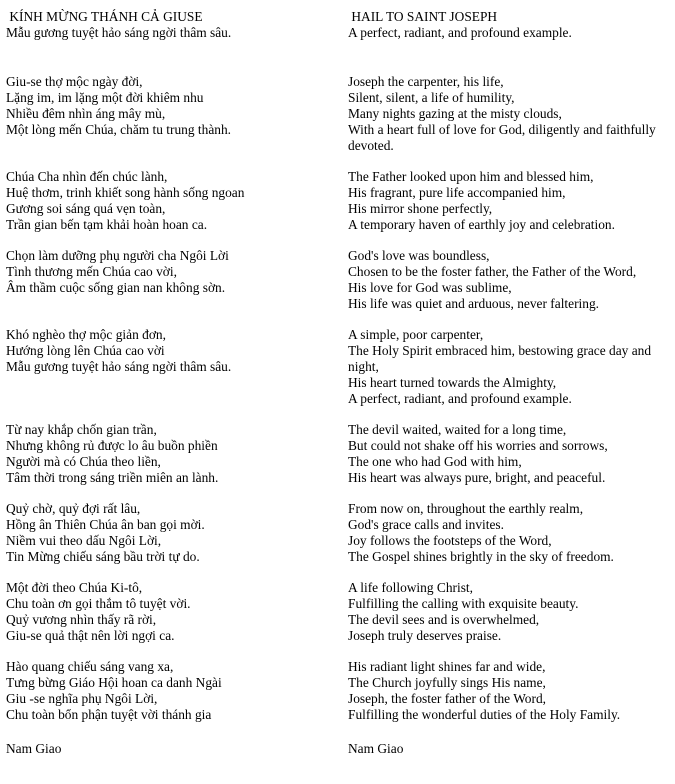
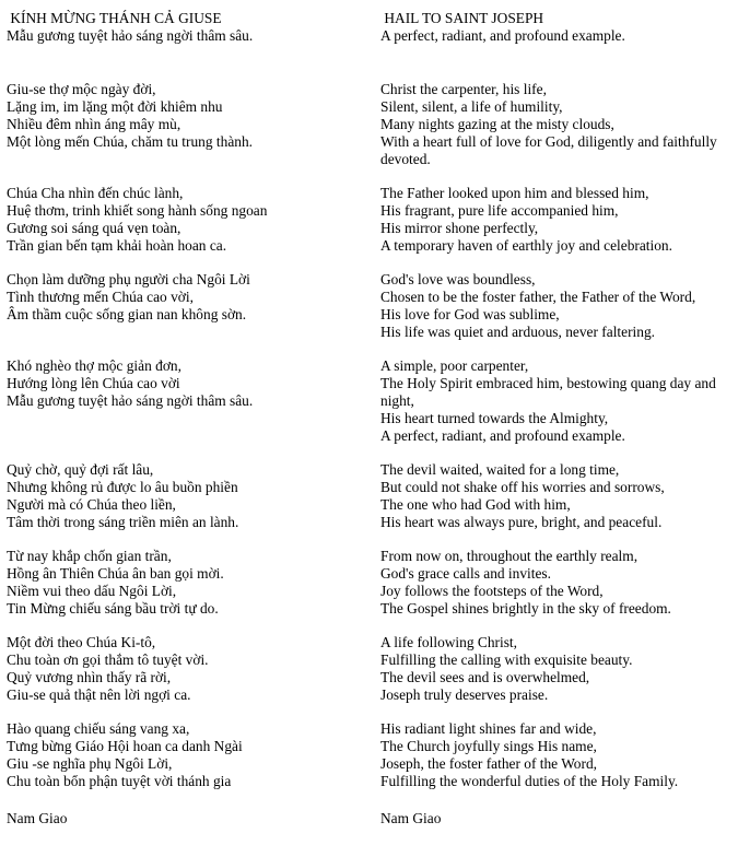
  KÍNH MỪNG THÁNH CẢ GIUSE
  Mẫu gương tuyệt hảo sáng ngời thâm sâu.
  HAIL TO SAINT JOSEPH
  A perfect, radiant, and profound example.
  Giu-se thợ mộc ngày đời,
  Lặng im, im lặng một đời khiêm nhu
  Nhiều đêm nhìn áng mây mù,
  Một lòng mến Chúa, chăm tu trung thành.
- Joseph the carpenter, his life,
+ Christ the carpenter, his life,
  Silent, silent, a life of humility,
  Many nights gazing at the misty clouds,
  With a heart full of love for God, diligently and faithfully devoted.
  Chúa Cha nhìn đến chúc lành,
  Huệ thơm, trinh khiết song hành sống ngoan
  Gương soi sáng quá vẹn toàn,
  Trần gian bến tạm khải hoàn hoan ca.
  The Father looked upon him and blessed him,
  His fragrant, pure life accompanied him,
  His mirror shone perfectly,
  A temporary haven of earthly joy and celebration.
  Chọn làm dưỡng phụ người cha Ngôi Lời
  Tình thương mến Chúa cao vời,
  Âm thầm cuộc sống gian nan không sờn.
  God's love was boundless,
  Chosen to be the foster father, the Father of the Word,
  His love for God was sublime,
  His life was quiet and arduous, never faltering.
  Khó nghèo thợ mộc giản đơn,
  Hướng lòng lên Chúa cao vời
  Mẫu gương tuyệt hảo sáng ngời thâm sâu.
  A simple, poor carpenter,
- The Holy Spirit embraced him, bestowing grace day and night,
+ The Holy Spirit embraced him, bestowing quang day and night,
  His heart turned towards the Almighty,
  A perfect, radiant, and profound example.
- Từ nay khắp chốn gian trần,
+ Quỷ chờ, quỷ đợi rất lâu,
  Nhưng không rủ được lo âu buồn phiền
  Người mà có Chúa theo liền,
  Tâm thời trong sáng triền miên an lành.
  The devil waited, waited for a long time,
  But could not shake off his worries and sorrows,
  The one who had God with him,
  His heart was always pure, bright, and peaceful.
- Quỷ chờ, quỷ đợi rất lâu,
+ Từ nay khắp chốn gian trần,
  Hồng ân Thiên Chúa ân ban gọi mời.
  Niềm vui theo dấu Ngôi Lời,
  Tin Mừng chiếu sáng bầu trời tự do.
  From now on, throughout the earthly realm,
  God's grace calls and invites.
  Joy follows the footsteps of the Word,
  The Gospel shines brightly in the sky of freedom.
  Một đời theo Chúa Ki-tô,
  Chu toàn ơn gọi thắm tô tuyệt vời.
  Quỷ vương nhìn thấy rã rời,
  Giu-se quả thật nên lời ngợi ca.
  A life following Christ,
  Fulfilling the calling with exquisite beauty.
  The devil sees and is overwhelmed,
  Joseph truly deserves praise.
  Hào quang chiếu sáng vang xa,
  Tưng bừng Giáo Hội hoan ca danh Ngài
  Giu -se nghĩa phụ Ngôi Lời,
  Chu toàn bổn phận tuyệt vời thánh gia
  His radiant light shines far and wide,
  The Church joyfully sings His name,
  Joseph, the foster father of the Word,
  Fulfilling the wonderful duties of the Holy Family.
  Nam Giao
  Nam Giao
